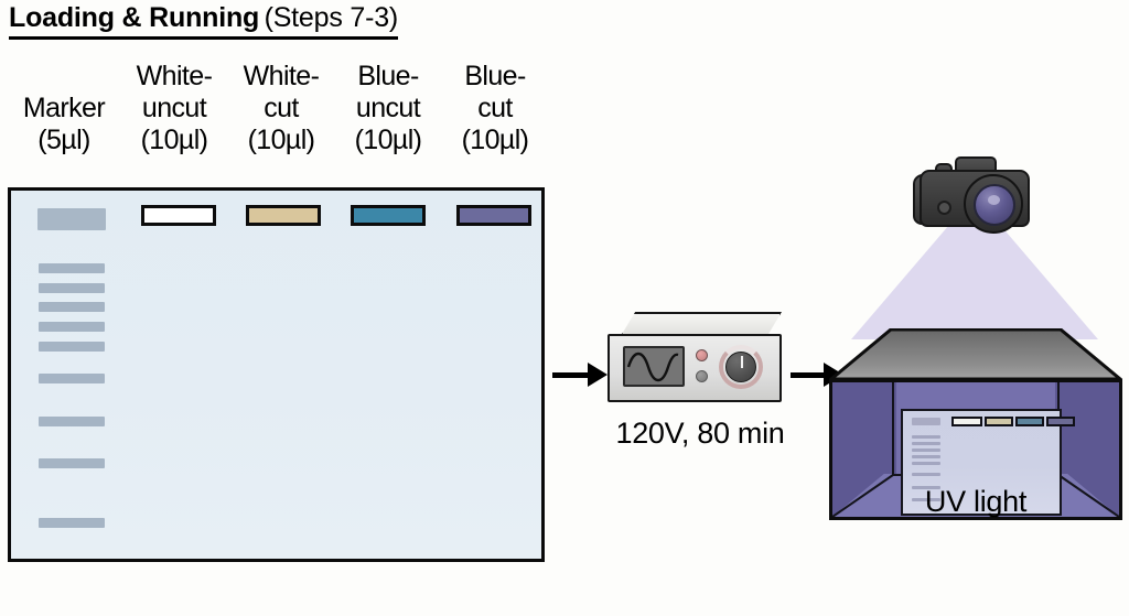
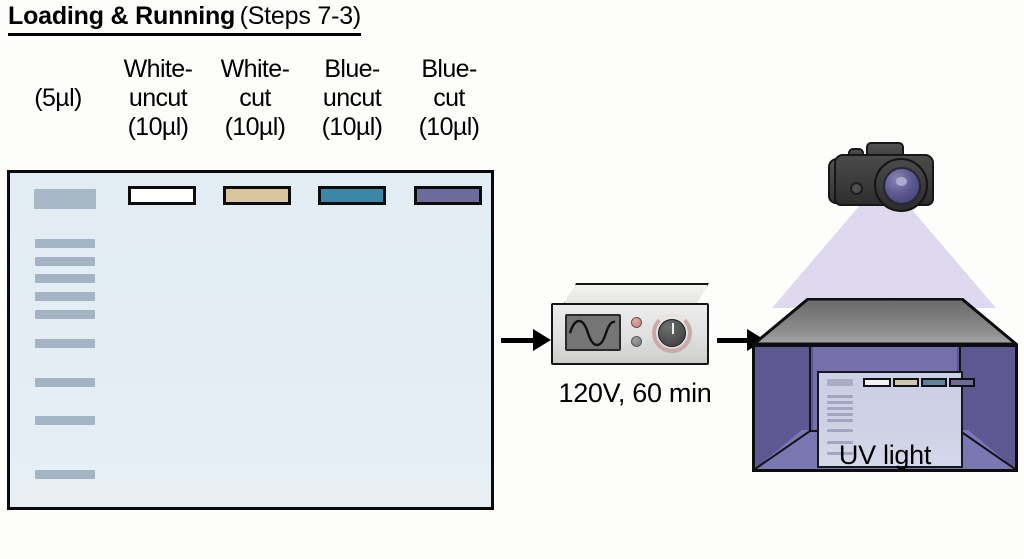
  Loading & Running (Steps 7-3)
- Marker
  (5µl)
  White-
  uncut
  (10µl)
  White-
  cut
  (10µl)
  Blue-
  uncut
  (10µl)
  Blue-
  cut
  (10µl)
- 120V, 80 min
+ 120V, 60 min
  UV light
